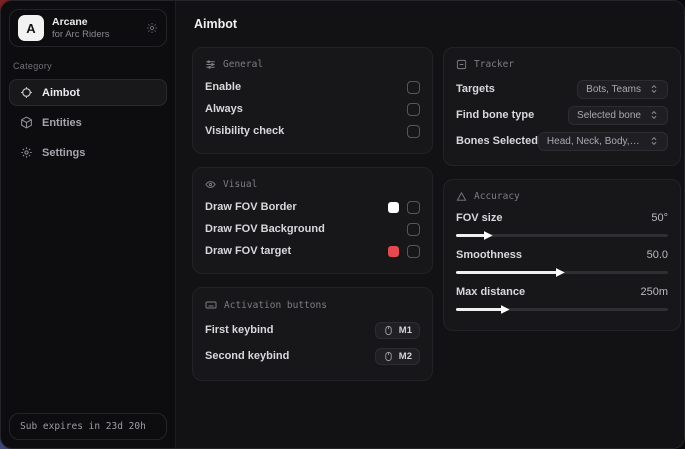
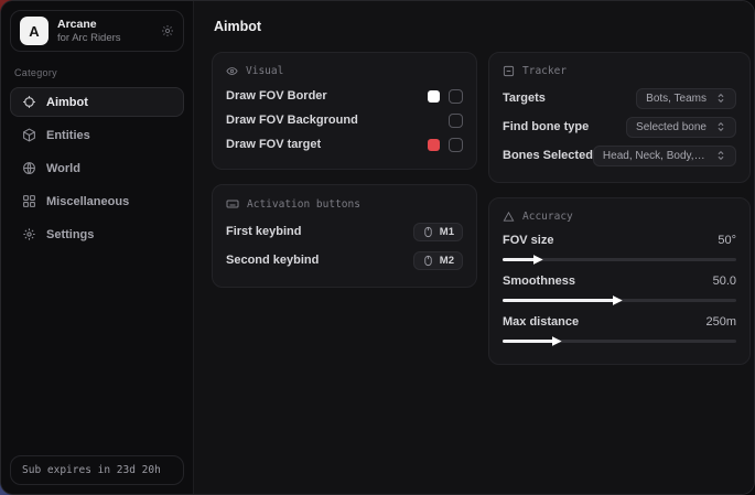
  A
  Arcane
  for Arc Riders
  Category
  Aimbot
  Entities
+ World
+ Miscellaneous
  Settings
  Sub expires in 23d 20h
  Aimbot
- General
- Enable
- Always
- Visibility check
  Visual
  Draw FOV Border
  Draw FOV Background
  Draw FOV target
  Activation buttons
  First keybind
  M1
  Second keybind
  M2
  Tracker
  Targets
  Bots, Teams
  Find bone type
  Selected bone
  Bones Selected
  Head, Neck, Body, P
  Accuracy
  FOV size
  50°
  Smoothness
  50.0
  Max distance
  250m
